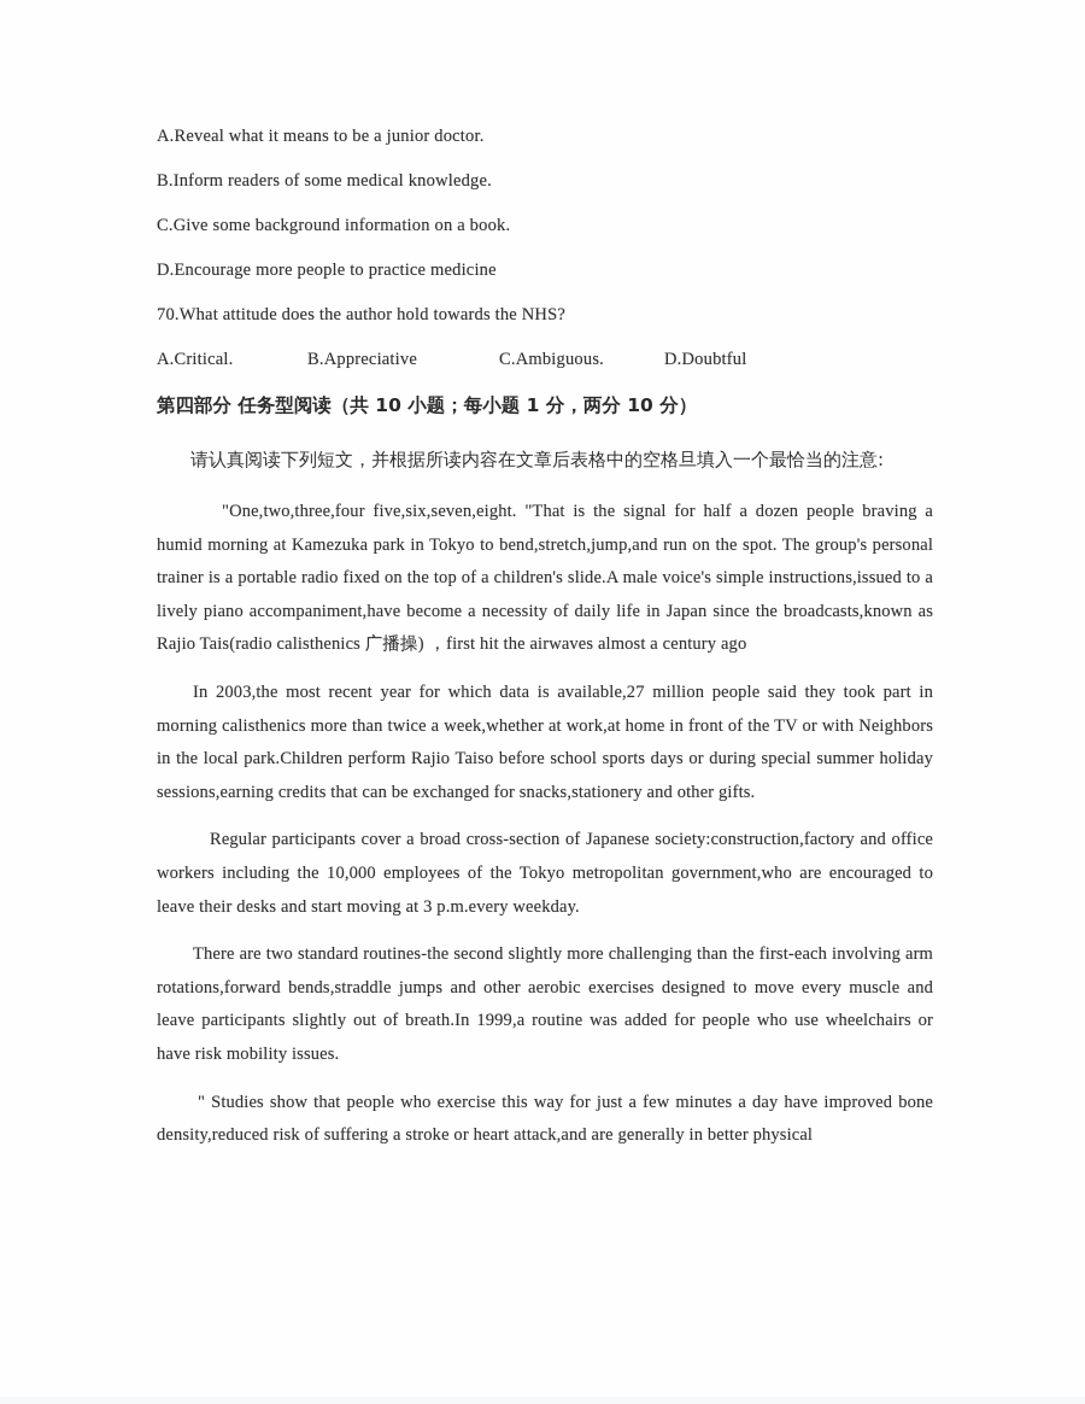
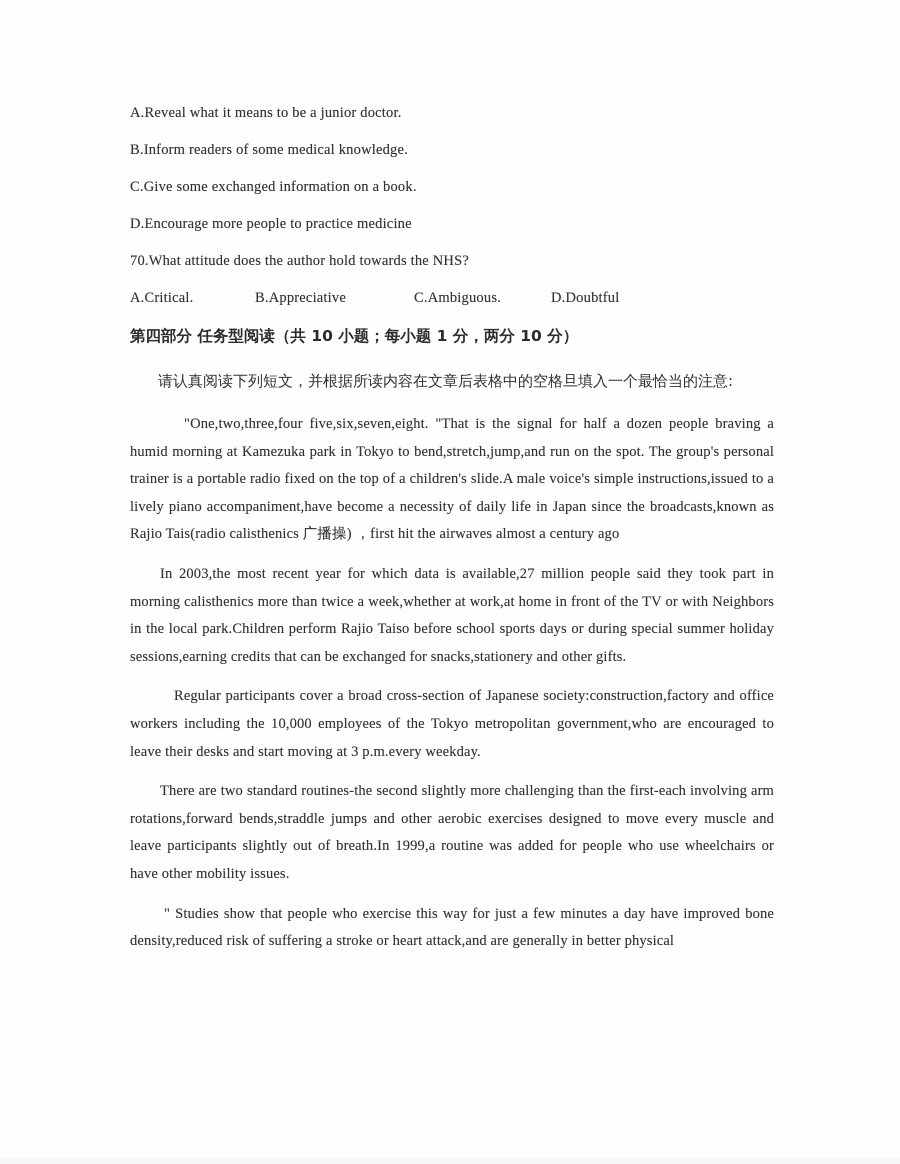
  A.Reveal what it means to be a junior doctor.
  B.Inform readers of some medical knowledge.
- C.Give some background information on a book.
+ C.Give some exchanged information on a book.
  D.Encourage more people to practice medicine
  70.What attitude does the author hold towards the NHS?
  A.Critical.
  B.Appreciative
  C.Ambiguous.
  D.Doubtful
  第四部分 任务型阅读（共 10 小题；每小题 1 分，两分 10 分）
  请认真阅读下列短文，并根据所读内容在文章后表格中的空格旦填入一个最恰当的注意:
  "One,two,three,four five,six,seven,eight. "That is the signal for half a dozen people braving a humid morning at Kamezuka park in Tokyo to bend,stretch,jump,and run on the spot. The group's personal trainer is a portable radio fixed on the top of a children's slide.A male voice's simple instructions,issued to a lively piano accompaniment,have become a necessity of daily life in Japan since the broadcasts,known as Rajio Tais(radio calisthenics 广播操) ，first hit the airwaves almost a century ago
  In 2003,the most recent year for which data is available,27 million people said they took part in morning calisthenics more than twice a week,whether at work,at home in front of the TV or with Neighbors in the local park.Children perform Rajio Taiso before school sports days or during special summer holiday sessions,earning credits that can be exchanged for snacks,stationery and other gifts.
  Regular participants cover a broad cross-section of Japanese society:construction,factory and office workers including the 10,000 employees of the Tokyo metropolitan government,who are encouraged to leave their desks and start moving at 3 p.m.every weekday.
- There are two standard routines-the second slightly more challenging than the first-each involving arm rotations,forward bends,straddle jumps and other aerobic exercises designed to move every muscle and leave participants slightly out of breath.In 1999,a routine was added for people who use wheelchairs or have risk mobility issues.
+ There are two standard routines-the second slightly more challenging than the first-each involving arm rotations,forward bends,straddle jumps and other aerobic exercises designed to move every muscle and leave participants slightly out of breath.In 1999,a routine was added for people who use wheelchairs or have other mobility issues.
  " Studies show that people who exercise this way for just a few minutes a day have improved bone density,reduced risk of suffering a stroke or heart attack,and are generally in better physical
